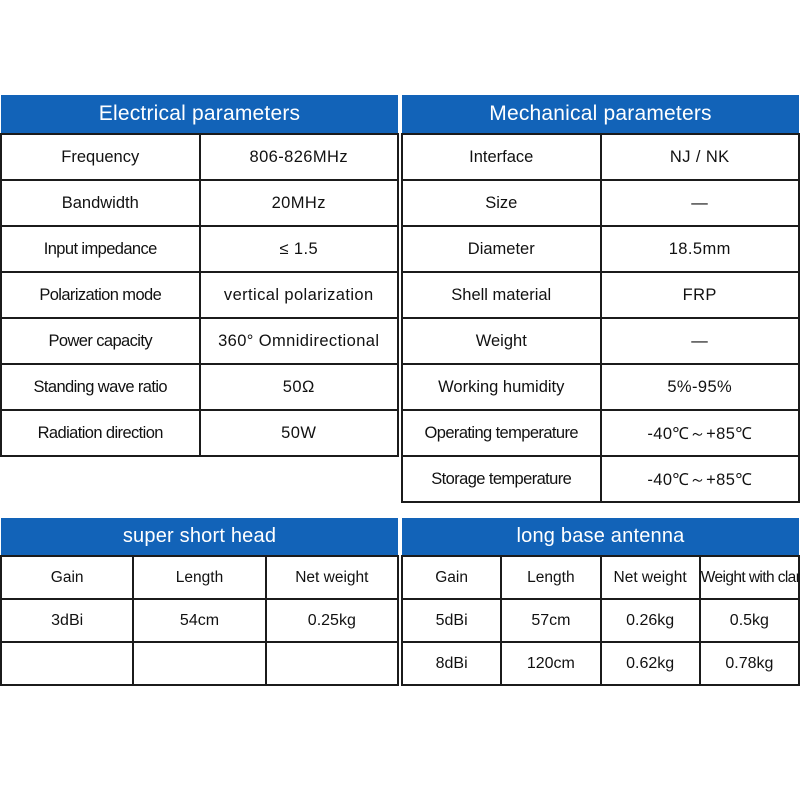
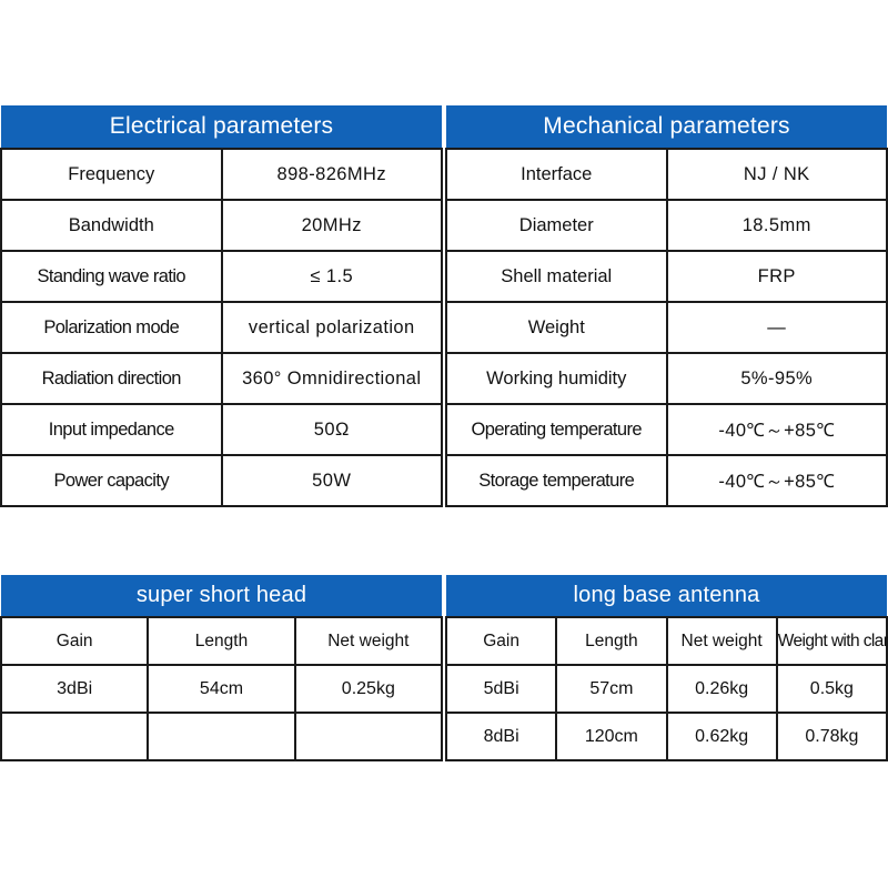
  Electrical parameters
- Frequency	806-826MHz
+ Frequency	898-826MHz
  Bandwidth	20MHz
- Input impedance	≤ 1.5
+ Standing wave ratio	≤ 1.5
  Polarization mode	vertical polarization
- Power capacity	360° Omnidirectional
+ Radiation direction	360° Omnidirectional
- Standing wave ratio	50Ω
+ Input impedance	50Ω
- Radiation direction	50W
+ Power capacity	50W
  Mechanical parameters
  Interface	NJ / NK
- Size	—
  Diameter	18.5mm
  Shell material	FRP
  Weight	—
  Working humidity	5%-95%
  Operating temperature	-40℃～+85℃
  Storage temperature	-40℃～+85℃
  super short head
  Gain	Length	Net weight
  3dBi	54cm	0.25kg
  long base antenna
  Gain	Length	Net weight	Weight with cla
  5dBi	57cm	0.26kg	0.5kg
  8dBi	120cm	0.62kg	0.78kg
